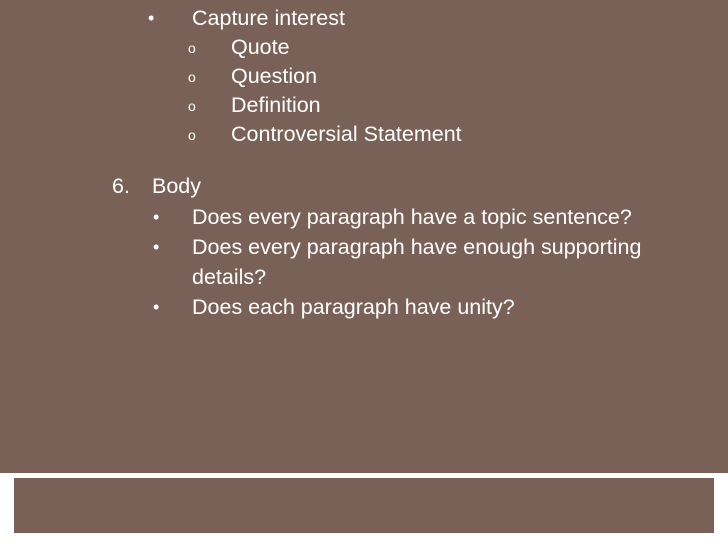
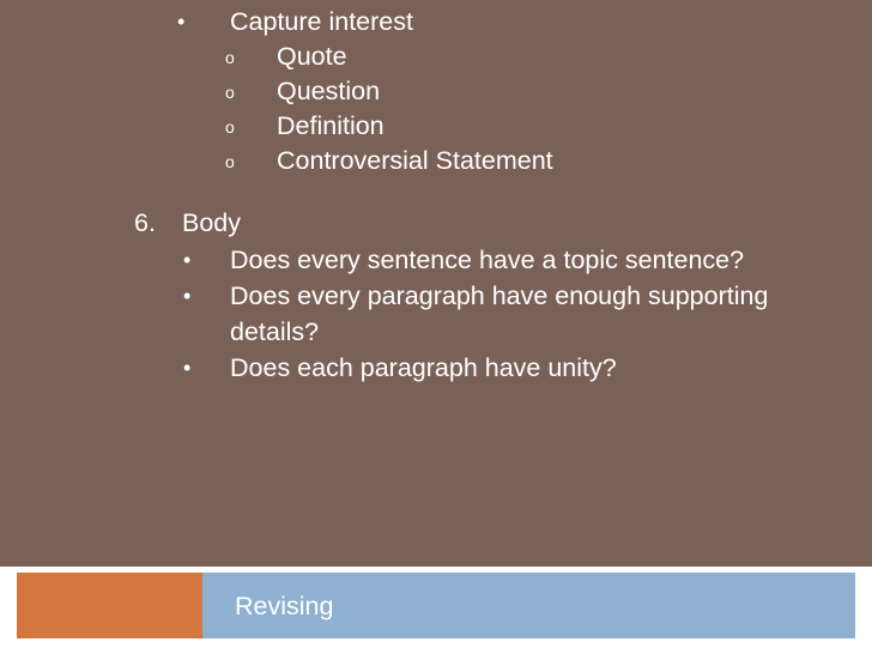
  •
  Capture interest
  o
  Quote
  o
  Question
  o
  Definition
  o
  Controversial Statement
  6.
  Body
  •
- Does every paragraph have a topic sentence?
+ Does every sentence have a topic sentence?
  •
  Does every paragraph have enough supporting details?
  •
  Does each paragraph have unity?
+ Revising
